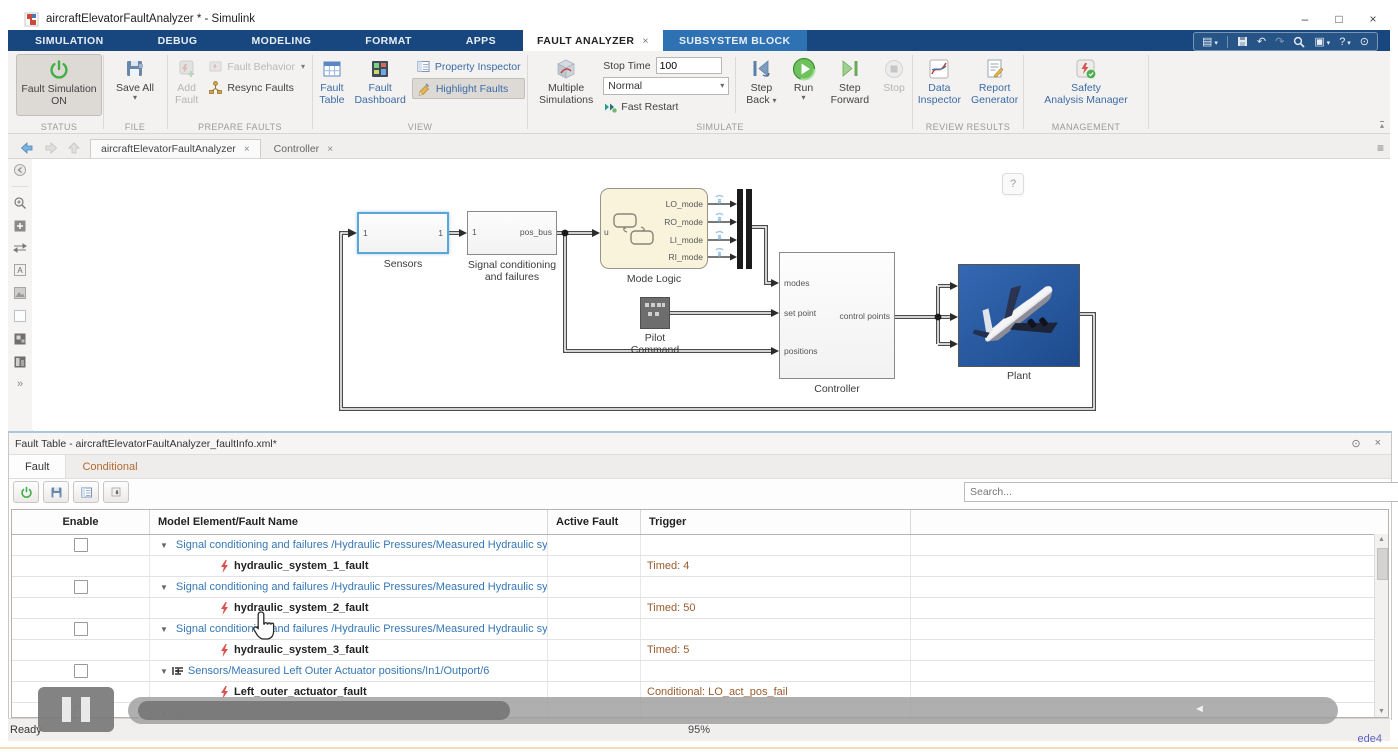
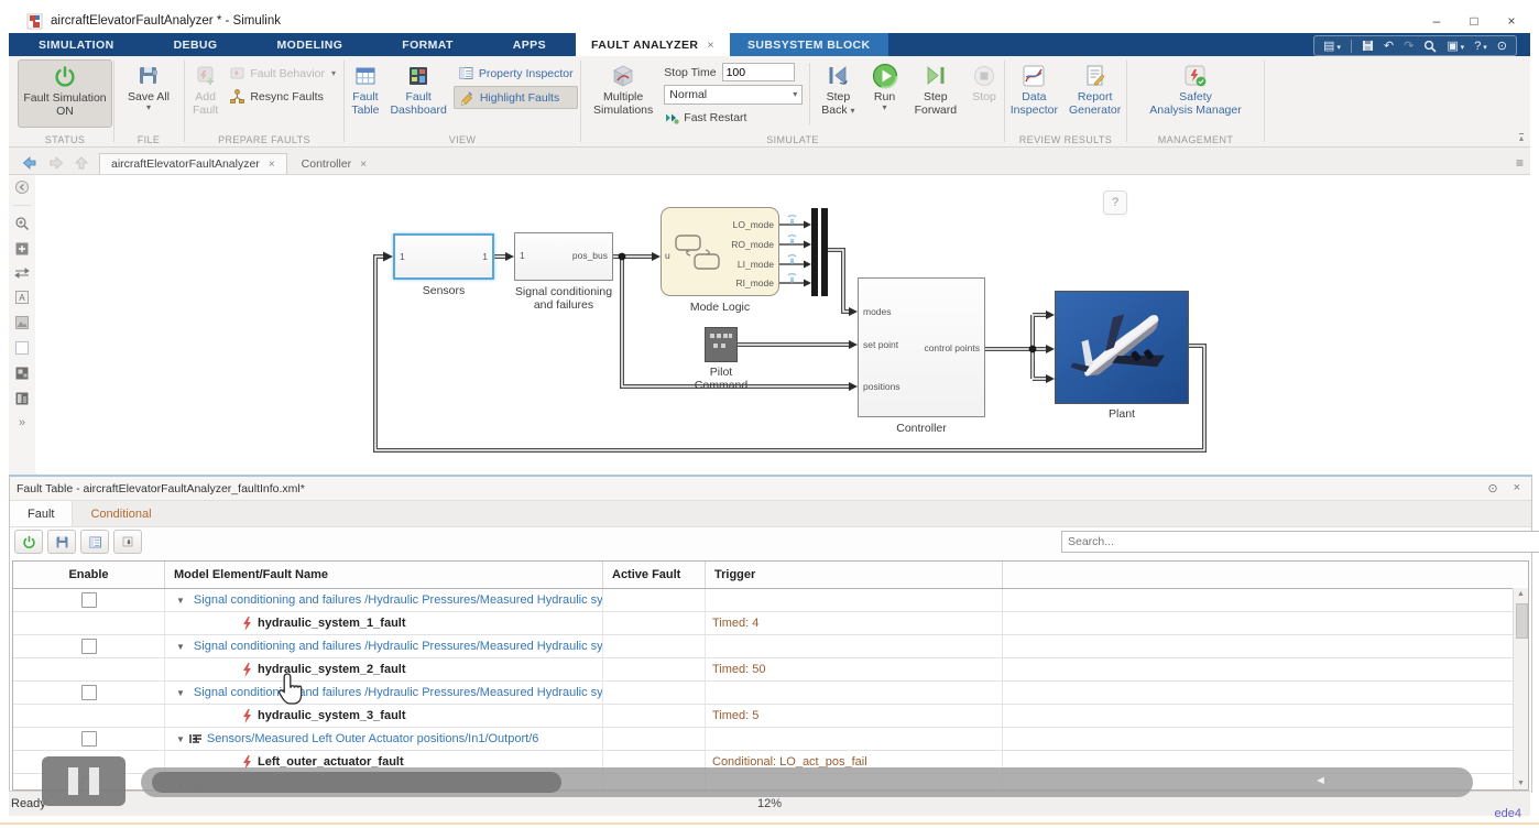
  aircraftElevatorFaultAnalyzer * - Simulink
  –
  □
  ×
  SIMULATION
  DEBUG
  MODELING
  FORMAT
  APPS
  FAULT ANALYZER
  ×
  SUBSYSTEM BLOCK
  ↶
  ↷
  ⊙
  Fault Simulation
  ON
  STATUS
  Save All
  ▾
  FILE
  Add
  Fault
  Fault Behavior
  ▾
  Resync Faults
  PREPARE FAULTS
  Fault
  Table
  Fault
  Dashboard
  Property Inspector
  Highlight Faults
  VIEW
  Multiple
  Simulations
  Stop Time
  100
  Normal
  ▾
  Fast Restart
  Step
  Back ▾
  Run
  ▾
  Step
  Forward
  Stop
  SIMULATE
  Data
  Inspector
  Report
  Generator
  REVIEW RESULTS
  Safety
  Analysis Manager
  MANAGEMENT
  ▴
  aircraftElevatorFaultAnalyzer
  ×
  Controller
  ×
  ≡
  A
  »
  ?
  1
  1
  Sensors
  1
  pos_bus
  Signal conditioning
  and failures
  u
  LO_mode
  RO_mode
  LI_mode
  RI_mode
  Mode Logic
  Pilot
  Command
  modes
  set point
  positions
  control points
  Controller
  Plant
  Fault Table - aircraftElevatorFaultAnalyzer_faultInfo.xml*
  ⊙
  ×
  Fault
  Conditional
  Search...
  Enable
  Model Element/Fault Name
  Active Fault
  Trigger
  ▼
  Signal conditioning and failures /Hydraulic Pressures/Measured Hydraulic sy
  hydraulic_system_1_fault
  Timed: 4
  ▼
  Signal conditioning and failures /Hydraulic Pressures/Measured Hydraulic sy
  hydraulic_system_2_fault
  Timed: 50
  ▼
  Signal condition and failures /Hydraulic Pressures/Measured Hydraulic sy
  hydraulic_system_3_fault
  Timed: 5
  ▼
  Sensors/Measured Left Outer Actuator positions/In1/Outport/6
  Left_outer_actuator_fault
  Conditional: LO_act_pos_fail
  Read
- 95%
+ 12%
  ◄
  ede4
